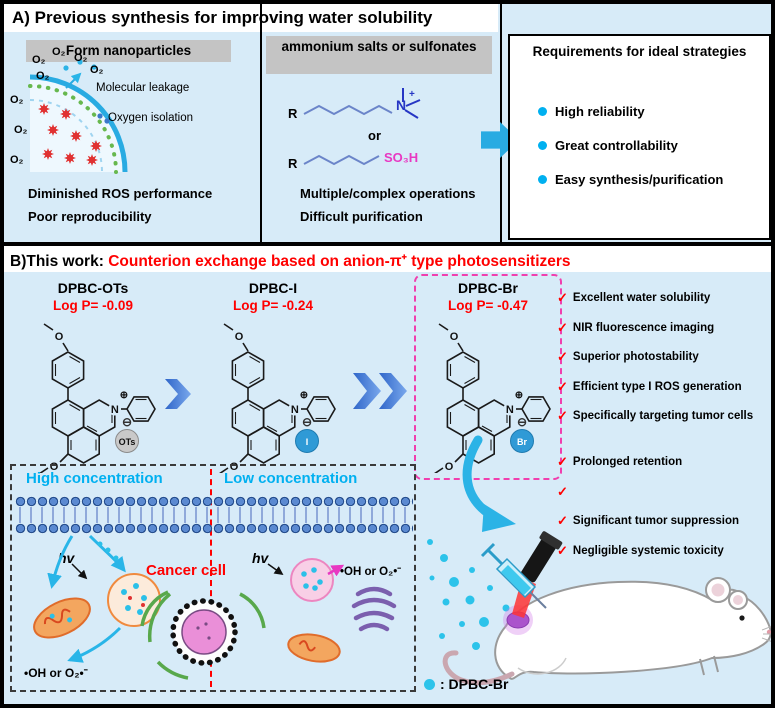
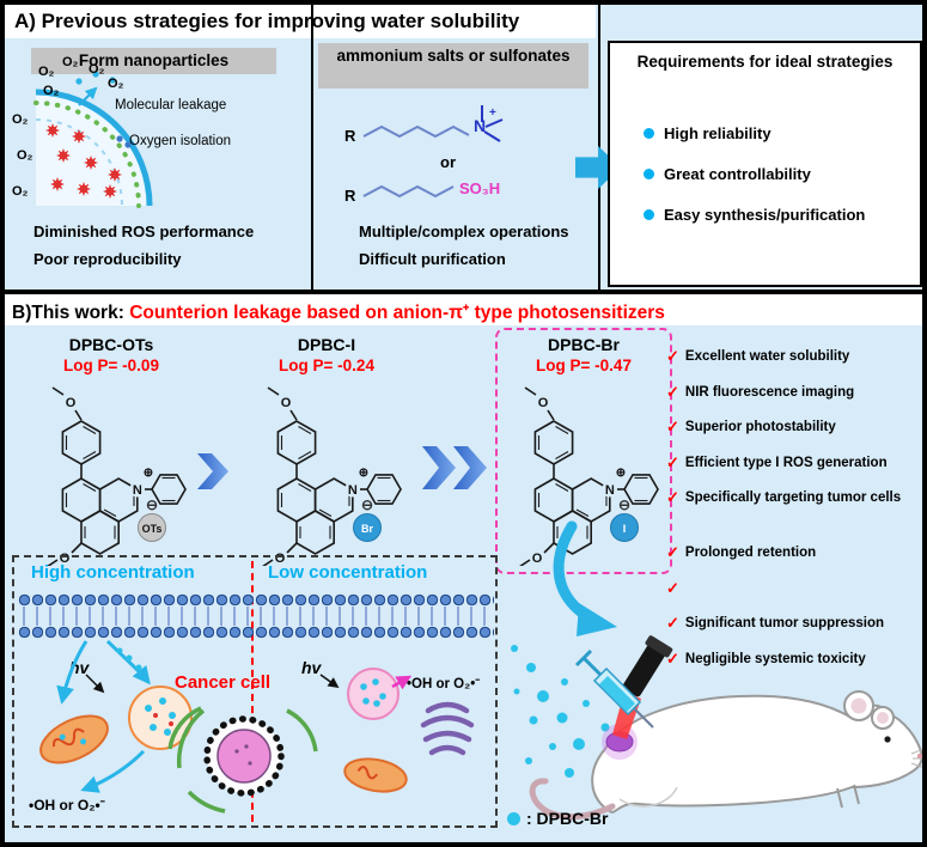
- A) Previous synthesis for improving water solubility
+ A) Previous strategies for improving water solubility
  Form nanoparticles
  O₂
  O₂
  O₂
  O₂
  O₂
  O₂
  O₂
  O₂
  Molecular leakage
  Oxygen isolation
  Diminished ROS performance
  Poor reproducibility
  ammonium salts or sulfonates
  R
  N
  +
  or
  R
  SO₃H
  Multiple/complex operations
  Difficult purification
  Requirements for ideal strategies
  High reliability
  Great controllability
  Easy synthesis/purification
- B)This work: Counterion exchange based on anion-π⁺ type photosensitizers
+ B)This work: Counterion leakage based on anion-π⁺ type photosensitizers
  DPBC-OTs
  Log P= -0.09
  ⊖
  OTs
  DPBC-I
  Log P= -0.24
  ⊖
- I
+ Br
  DPBC-Br
  Log P= -0.47
  ⊖
- Br
+ I
  ✓
  Excellent water solubility
  ✓
  NIR fluorescence imaging
  ✓
  Superior photostability
  ✓
  Efficient type I ROS generation
  ✓
  Specifically targeting tumor cells
  ✓
  Prolonged retention
  ✓
  ✓
  Significant tumor suppression
  ✓
  Negligible systemic toxicity
  High concentration
  Low concentration
  hv
  Cancer cell
  •OH or O₂•⁻
  •OH or O₂•⁻
  : DPBC-Br
